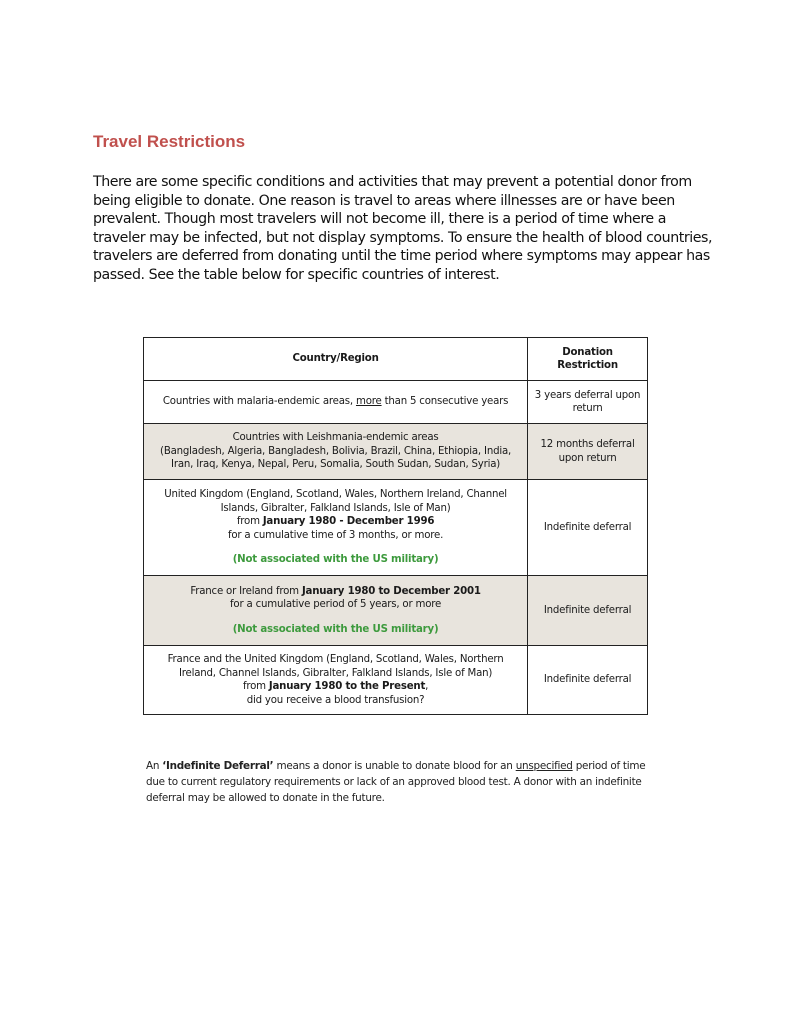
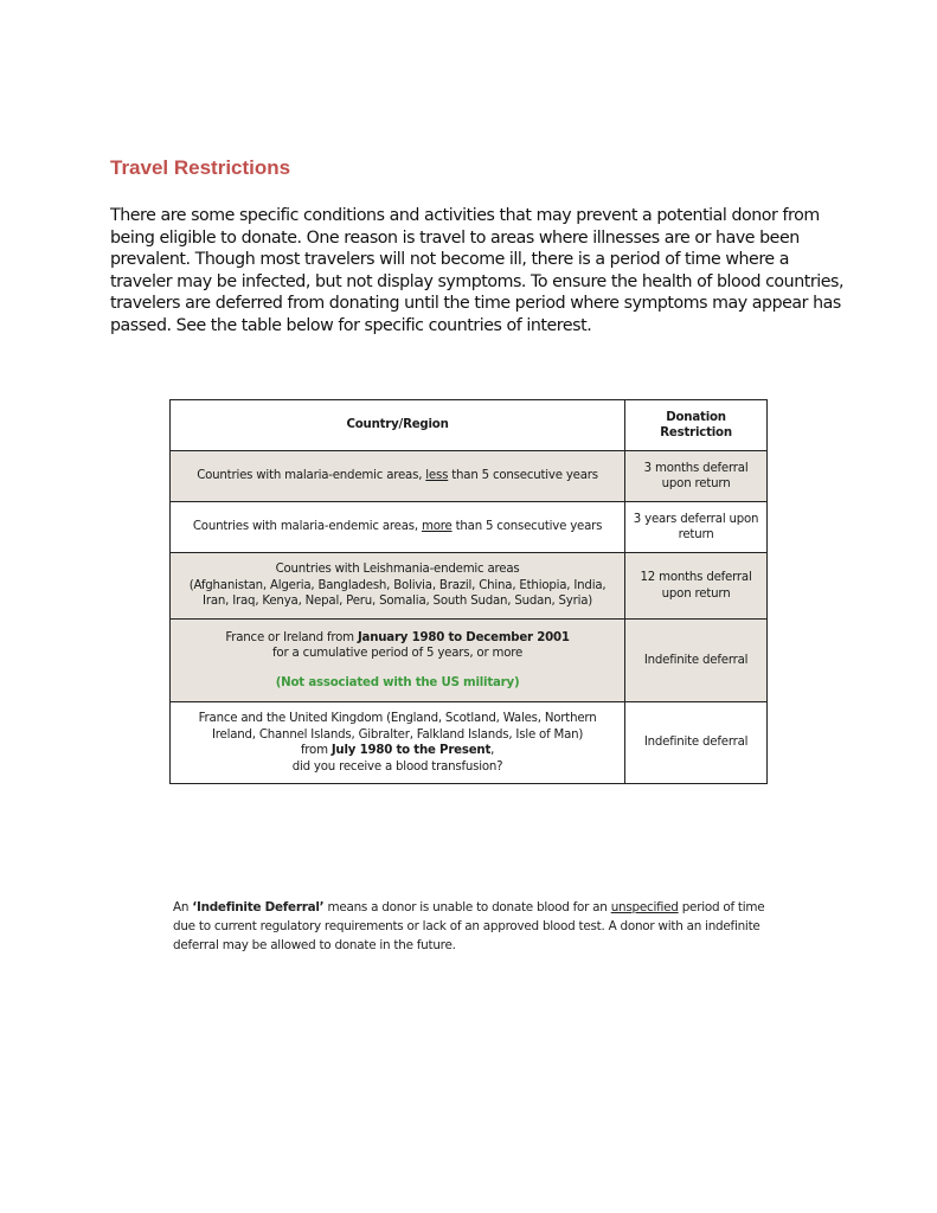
  Travel Restrictions
  There are some specific conditions and activities that may prevent a potential donor from being eligible to donate. One reason is travel to areas where illnesses are or have been prevalent. Though most travelers will not become ill, there is a period of time where a traveler may be infected, but not display symptoms. To ensure the health of blood countries, travelers are deferred from donating until the time period where symptoms may appear has passed. See the table below for specific countries of interest.
  Country/Region	Donation Restriction
+ Countries with malaria-endemic areas, less than 5 consecutive years	3 months deferral upon return
  Countries with malaria-endemic areas, more than 5 consecutive years	3 years deferral upon return
- Countries with Leishmania-endemic areas(Bangladesh, Algeria, Bangladesh, Bolivia, Brazil, China, Ethiopia, India, Iran, Iraq, Kenya, Nepal, Peru, Somalia, South Sudan, Sudan, Syria)	12 months deferral upon return
+ Countries with Leishmania-endemic areas(Afghanistan, Algeria, Bangladesh, Bolivia, Brazil, China, Ethiopia, India, Iran, Iraq, Kenya, Nepal, Peru, Somalia, South Sudan, Sudan, Syria)	12 months deferral upon return
- United Kingdom (England, Scotland, Wales, Northern Ireland, Channel Islands, Gibralter, Falkland Islands, Isle of Man)from January 1980 - December 1996for a cumulative time of 3 months, or more.(Not associated with the US military)	Indefinite deferral
  France or Ireland from January 1980 to December 2001for a cumulative period of 5 years, or more(Not associated with the US military)	Indefinite deferral
- France and the United Kingdom (England, Scotland, Wales, Northern Ireland, Channel Islands, Gibralter, Falkland Islands, Isle of Man)from January 1980 to the Present,did you receive a blood transfusion?	Indefinite deferral
+ France and the United Kingdom (England, Scotland, Wales, Northern Ireland, Channel Islands, Gibralter, Falkland Islands, Isle of Man)from July 1980 to the Present,did you receive a blood transfusion?	Indefinite deferral
  An ‘Indefinite Deferral’ means a donor is unable to donate blood for an unspecified period of time due to current regulatory requirements or lack of an approved blood test. A donor with an indefinite deferral may be allowed to donate in the future.
